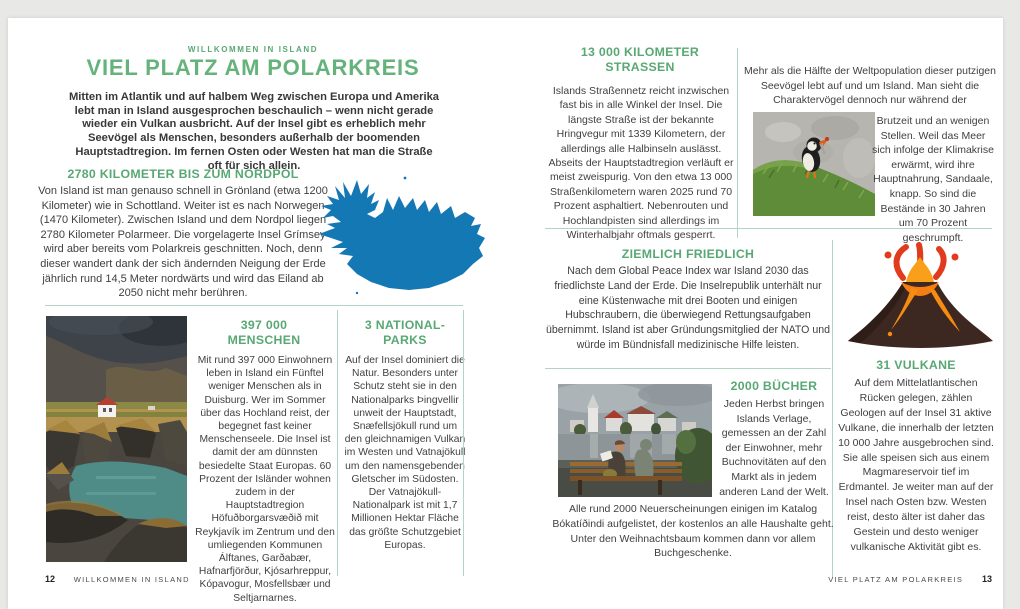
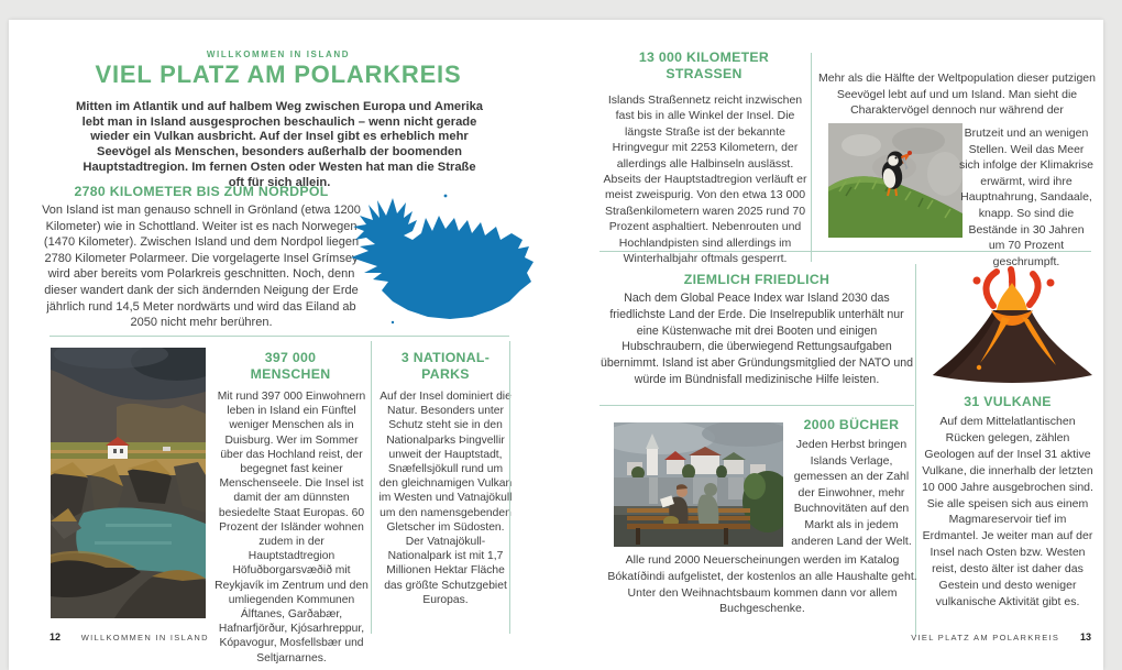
  WILLKOMMEN IN ISLAND
  VIEL PLATZ AM POLARKREIS
  Mitten im Atlantik und auf halbem Weg zwischen Europa und Amerika lebt man in Island ausgesprochen beschaulich – wenn nicht gerade wieder ein Vulkan ausbricht. Auf der Insel gibt es erheblich mehr Seevögel als Menschen, besonders außerhalb der boomenden Hauptstadtregion. Im fernen Osten oder Westen hat man die Straße oft für sich allein.
  2780 KILOMETER BIS ZUM NORDPOL
  Von Island ist man genauso schnell in Grönland (etwa 1200 Kilometer) wie in Schottland. Weiter ist es nach Norwegen (1470 Kilometer). Zwischen Island und dem Nordpol liegen 2780 Kilometer Polarmeer. Die vorgelagerte Insel Grímse wird aber bereits vom Polarkreis geschnitten. Noch, denn dieser wandert dank der sich ändernden Neigung der Erde jährlich rund 14,5 Meter nordwärts und wird das Eiland ab 2050 nicht mehr berühren.
  397 000 MENSCHEN
  Mit rund 397 000 Einwohnern leben in Island ein Fünftel weniger Menschen als in Duisburg. Wer im Sommer über das Hochland reist, der begegnet fast keiner Menschenseele. Die Insel ist damit der am dünnsten besiedelte Staat Europas. 60 Prozent der Isländer wohnen zudem in der Hauptstadtregion Höfuðborgarsvæðið mit Reykjavík im Zentrum und den umliegenden Kommunen Álftanes, Garðabær, Hafnarfjörður, Kjósarhreppur, Kópavogur, Mosfellsbær und Seltjarnarnes.
  3 NATIONAL-PARKS
  Auf der Insel dominiert die Natur. Besonders unter Schutz steht sie in den Nationalparks Þingvellir unweit der Hauptstadt, Snæfellsjökull rund um den gleichnamigen Vulka im Westen und Vatnajökul um den namensgebenden Gletscher im Südosten. Der Vatnajökull-Nationalpark ist mit 1,7 Millionen Hektar Fläche das größte Schutzgebiet Europas.
  12 WILLKOMMEN IN ISLAND
  13 000 KILOMETER STRASSEN
- Islands Straßennetz reicht inzwischen fast bis in alle Winkel der Insel. Die längste Straße ist der bekannte Hringvegur mit 1339 Kilometern, der allerdings alle Halbinseln auslässt. Abseits der Hauptstadtregion verläuft er meist zweispurig. Von den etwa 13 000 Straßenkilometern waren 2025 rund 70 Prozent asphaltiert. Nebenrouten und Hochlandpisten sind allerdings im Winterhalbjahr oftmals gesperrt.
+ Islands Straßennetz reicht inzwischen fast bis in alle Winkel der Insel. Die längste Straße ist der bekannte Hringvegur mit 2253 Kilometern, der allerdings alle Halbinseln auslässt. Abseits der Hauptstadtregion verläuft er meist zweispurig. Von den etwa 13 000 Straßenkilometern waren 2025 rund 70 Prozent asphaltiert. Nebenrouten und Hochlandpisten sind allerdings im Winterhalbjahr oftmals gesperrt.
  Mehr als die Hälfte der Weltpopulation dieser putzigen Seevögel lebt auf und um Island. Man sieht die Charaktervögel dennoch nur während der
  Brutzeit und an wenigen Stellen. Weil das Meer sich infolge der Klimakrise erwärmt, wird ihre Hauptnahrung, Sandaale, knapp. So sind die Bestände in 30 Jahren um 70 Prozent geschrumpft.
  ZIEMLICH FRIEDLICH
  Nach dem Global Peace Index war Island 2030 das friedlichste Land der Erde. Die Inselrepublik unterhält nur eine Küstenwache mit drei Booten und einigen Hubschraubern, die überwiegend Rettungsaufgaben übernimmt. Island ist aber Gründungsmitglied der NATO und würde im Bündnisfall medizinische Hilfe leisten.
  31 VULKANE
  Auf dem Mittelatlantischen Rücken gelegen, zählen Geologen auf der Insel 31 aktive Vulkane, die innerhalb der letzten 10 000 Jahre ausgebrochen sind. Sie alle speisen sich aus einem Magmareservoir tief im Erdmantel. Je weiter man auf der Insel nach Osten bzw. Westen reist, desto älter ist daher das Gestein und desto weniger vulkanische Aktivität gibt es.
  2000 BÜCHER
  Jeden Herbst bringen Islands Verlage, gemessen an der Zahl der Einwohner, mehr Buchnovitäten auf den Markt als in jedem anderen Land der Welt.
- Alle rund 2000 Neuerscheinungen einigen im Katalog Bókatíðindi aufgelistet, der kostenlos an alle Haushalte geht. Unter den Weihnachtsbaum kommen dann vor allem Buchgeschenke.
+ Alle rund 2000 Neuerscheinungen werden im Katalog Bókatíðindi aufgelistet, der kostenlos an alle Haushalte geht. Unter den Weihnachtsbaum kommen dann vor allem Buchgeschenke.
  VIEL PLATZ AM POLARKREIS 13
